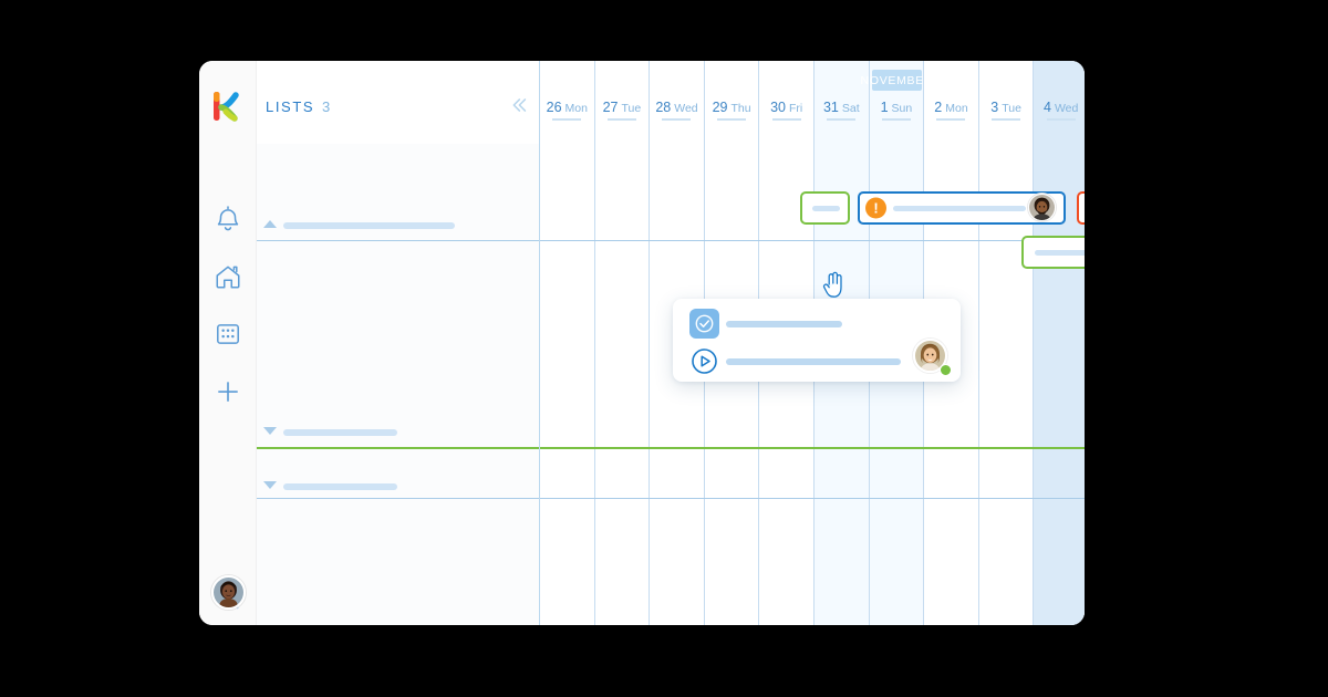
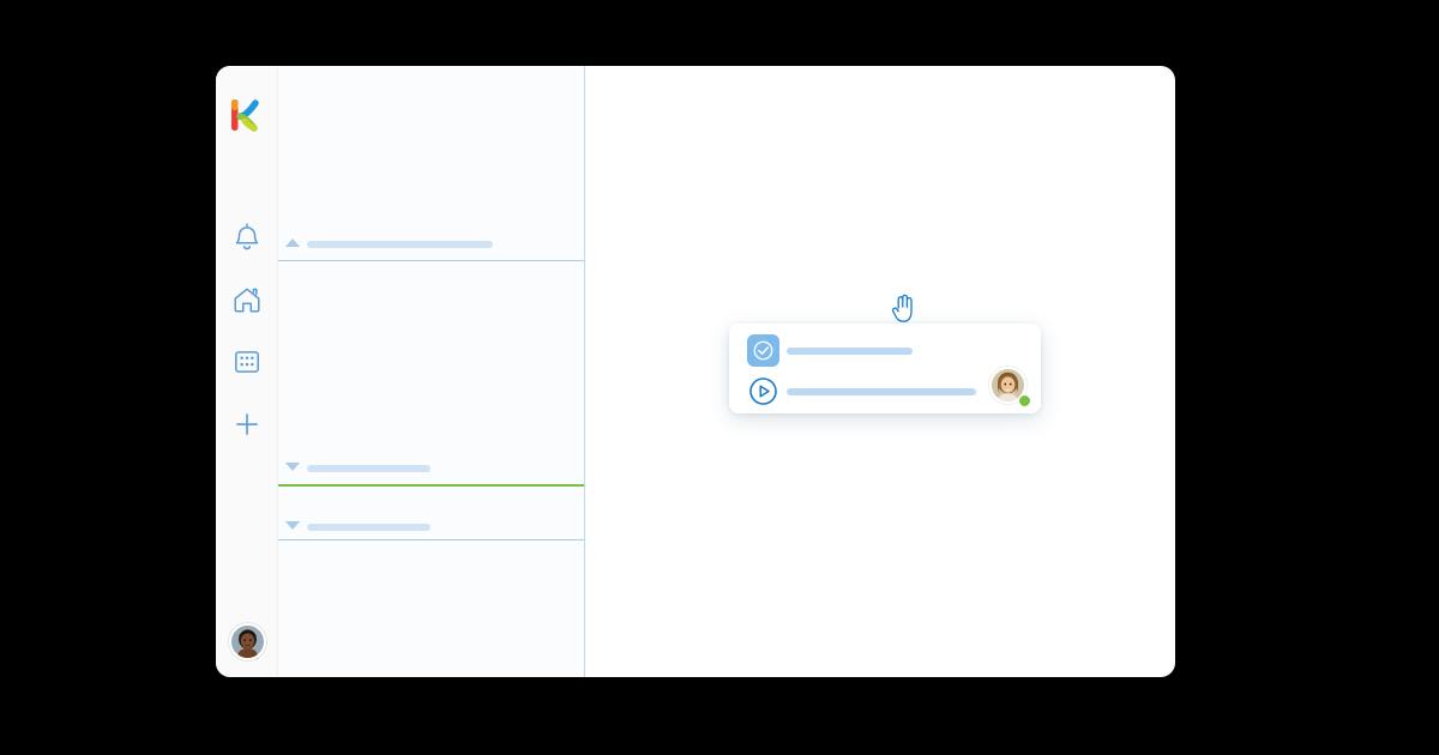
- LISTS
- 3
- 26 Mon
- 27 Tue
- 28 Wed
- 29 Thu
- 30 Fri
- 31 Sat
- 1 Sun
- 2 Mon
- 3 Tue
- 4 Wed
- NOVEMBER
- !
